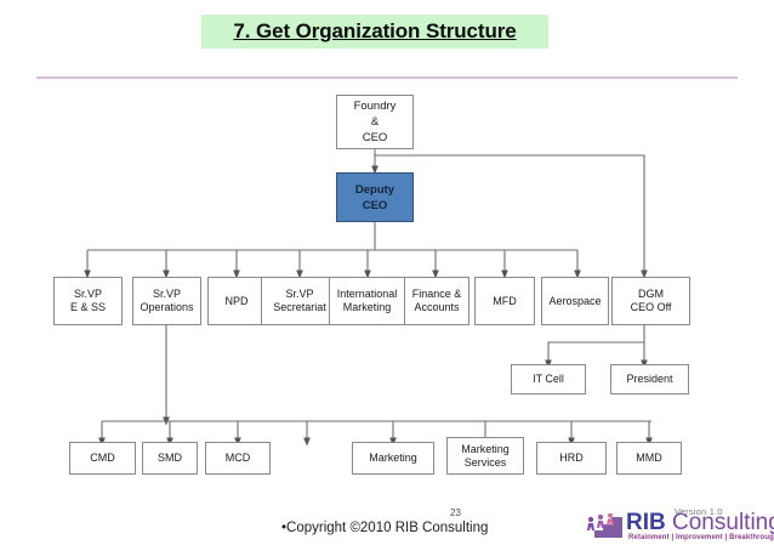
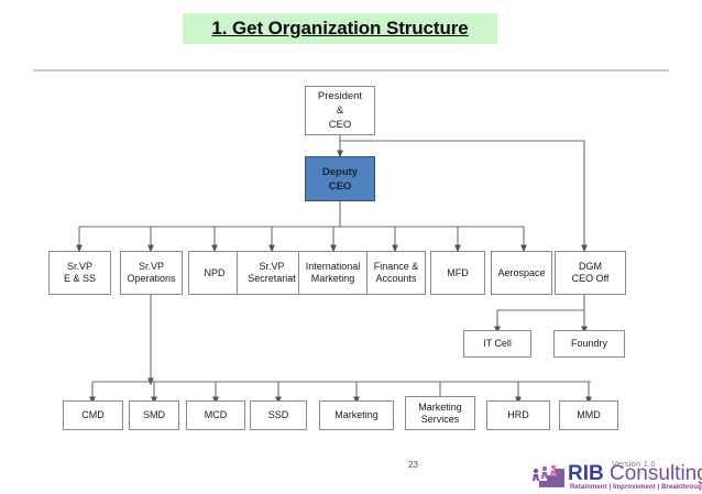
- 7. Get Organization Structure
+ 1. Get Organization Structure
- Foundry
+ President
  &
  CEO
  Deputy
  CEO
  Sr.VP
  E & SS
  Sr.VP
  Operations
  NPD
  Sr.VP
  Secretariat
  International
  Marketing
  Finance &
  Accounts
  MFD
  Aerospace
  DGM
  CEO Off
  IT Cell
- President
+ Foundry
  CMD
  SMD
  MCD
+ SSD
  Marketing
  Marketing
  Services
  HRD
  MMD
  23
- •Copyright ©2010 RIB Consulting
  Version 1.0
  RIB Consultin
